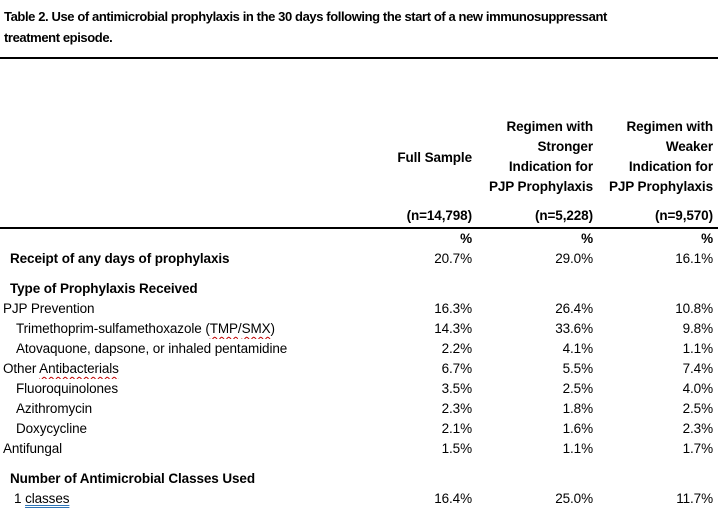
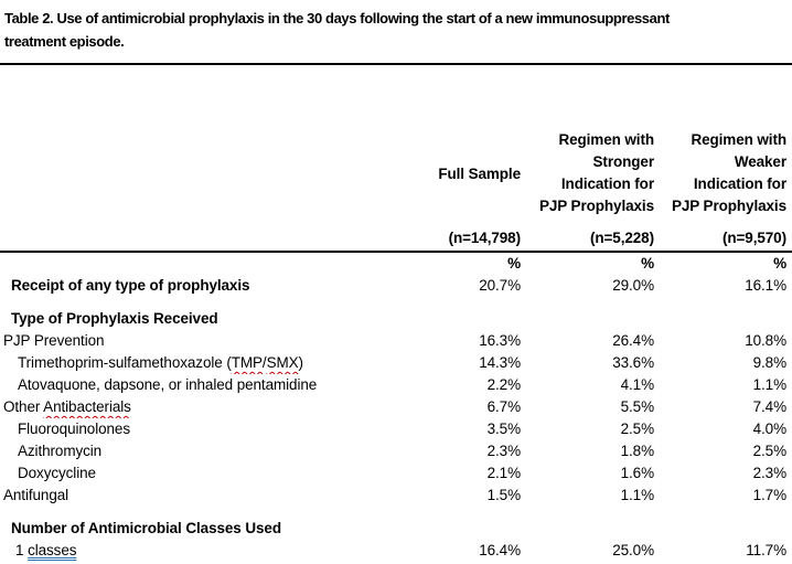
  Table 2. Use of antimicrobial prophylaxis in the 30 days following the start of a new immunosuppressant
  treatment episode.
  	Full Sample	Regimen withStrongerIndication forPJP Prophylaxis	Regimen withWeakerIndication forPJP Prophylaxis
  	(n=14,798)	(n=5,228)	(n=9,570)
  	%	%	%
- Receipt of any days of prophylaxis	20.7%	29.0%	16.1%
+ Receipt of any type of prophylaxis	20.7%	29.0%	16.1%
  Type of Prophylaxis Received
  PJP Prevention	16.3%	26.4%	10.8%
  Trimethoprim-sulfamethoxazole (TMP/SMX)	14.3%	33.6%	9.8%
  Atovaquone, dapsone, or inhaled pentamidine	2.2%	4.1%	1.1%
  Other Antibacterials	6.7%	5.5%	7.4%
  Fluoroquinolones	3.5%	2.5%	4.0%
  Azithromycin	2.3%	1.8%	2.5%
  Doxycycline	2.1%	1.6%	2.3%
  Antifungal	1.5%	1.1%	1.7%
  Number of Antimicrobial Classes Used
  1 classes	16.4%	25.0%	11.7%
